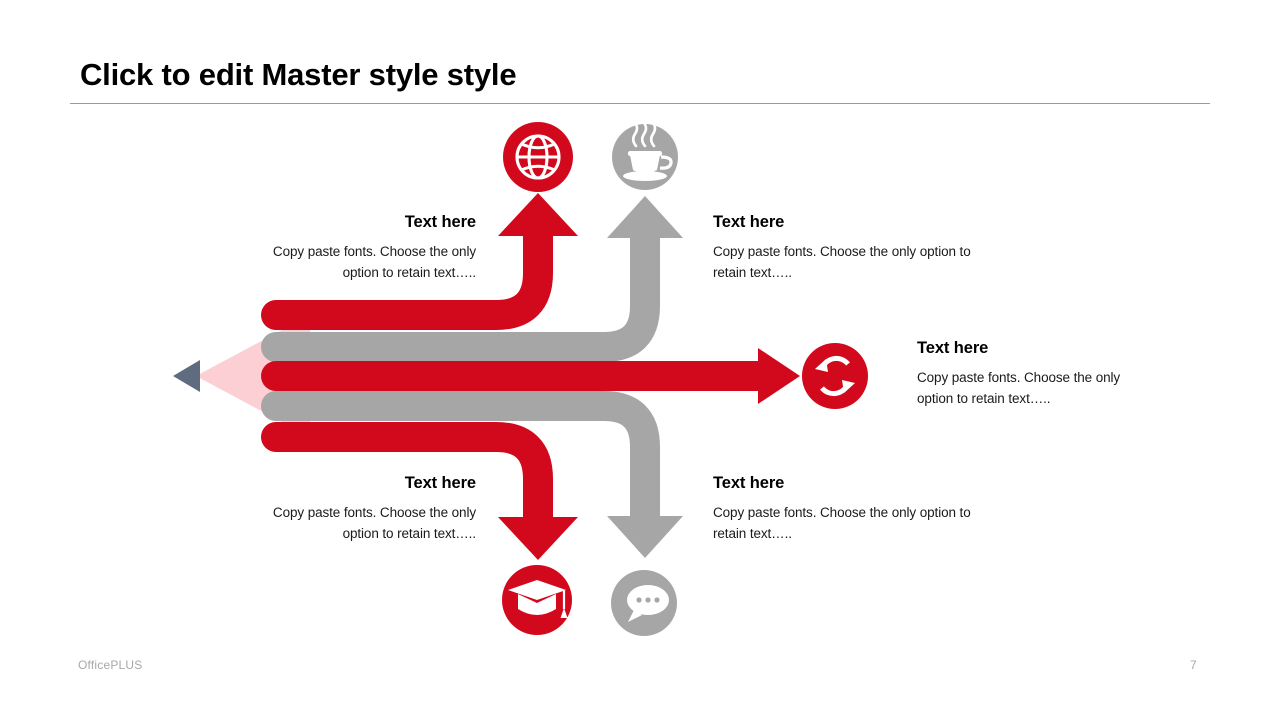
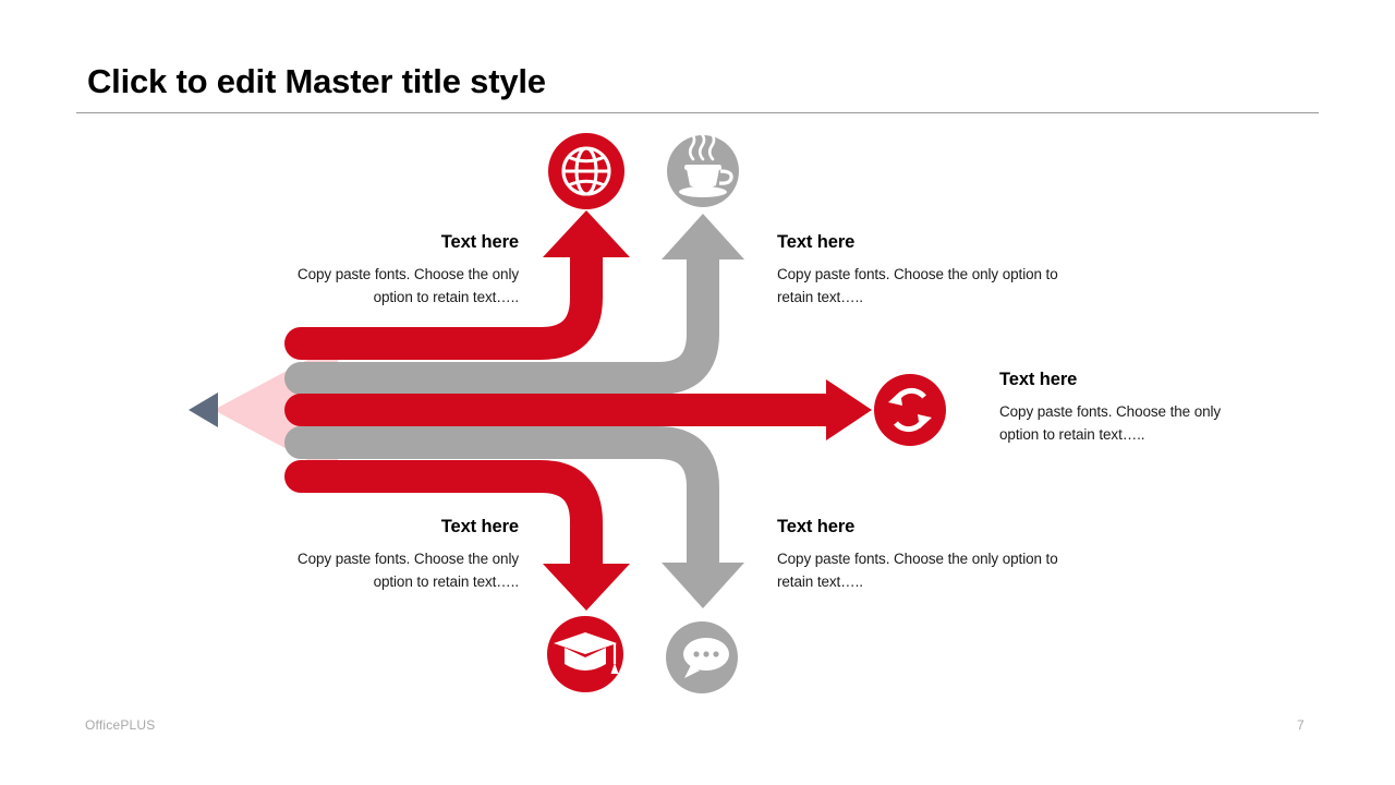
- Click to edit Master style style
+ Click to edit Master title style
  Text here
  Copy paste fonts. Choose the only option to retain text…..
  Text here
  Copy paste fonts. Choose the only option to retain text…..
  Text here
  Copy paste fonts. Choose the only option to retain text…..
  Text here
  Copy paste fonts. Choose the only option to retain text…..
  Text here
  Copy paste fonts. Choose the only option to retain text…..
  OfficePLUS
  7
